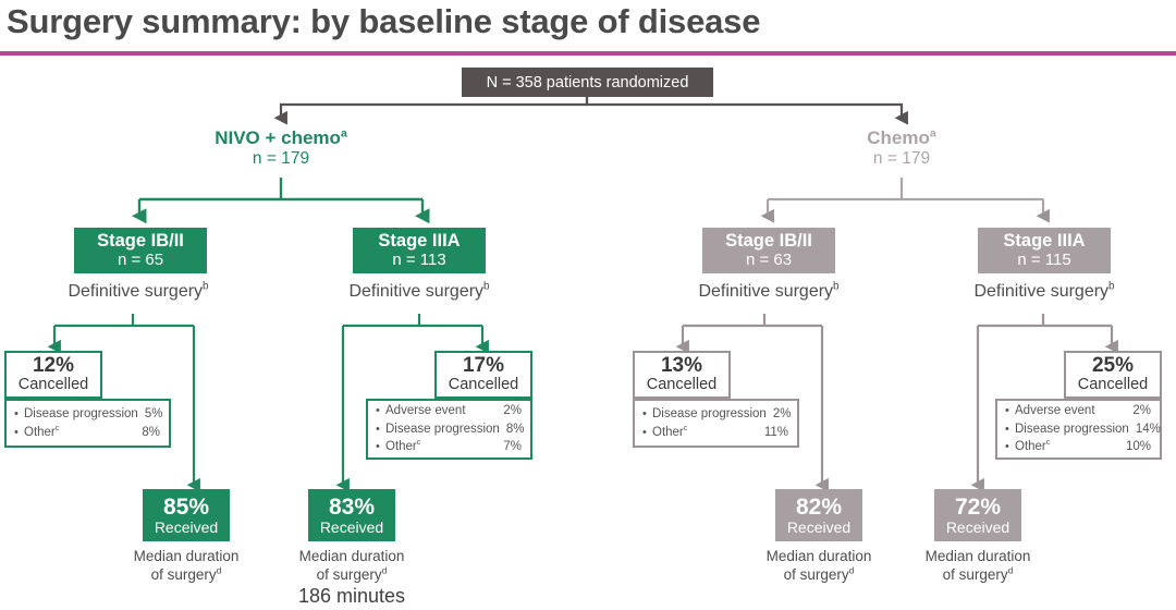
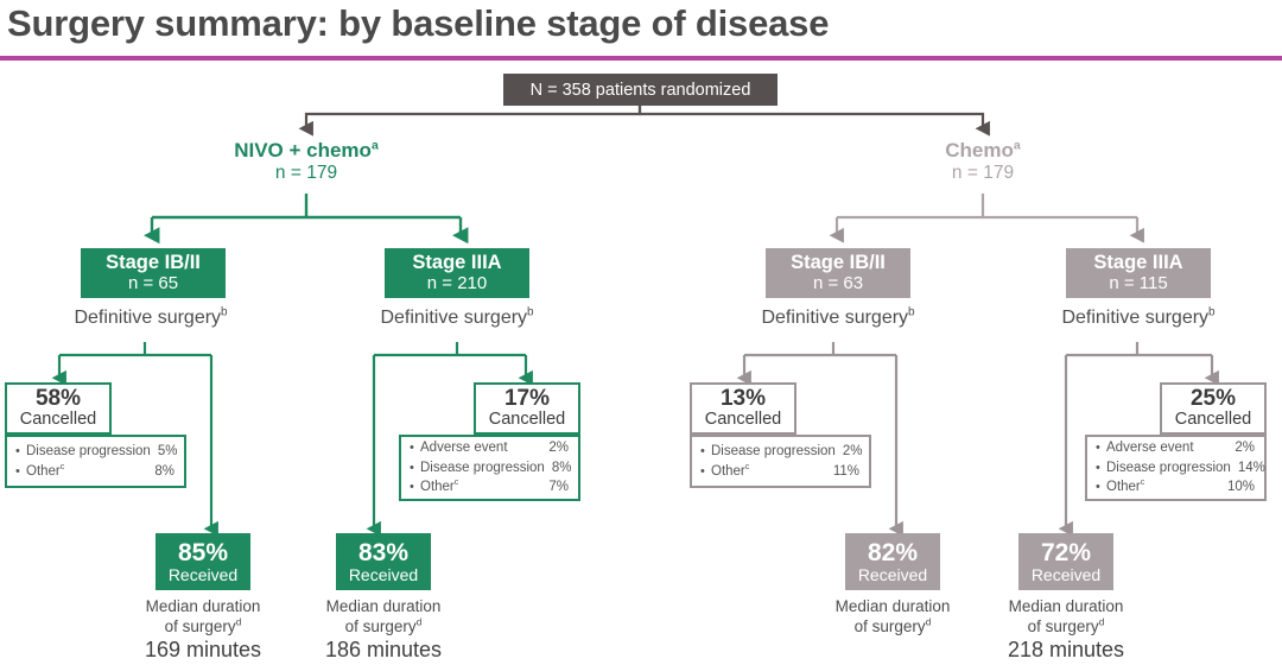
  Surgery summary: by baseline stage of disease
  N = 358 patients randomized
  NIVO + chemoa
  n = 179
  Chemoa
  n = 179
  Stage IB/II
  n = 65
  Definitive surgeryb
- 12%
+ 58%
  Cancelled
  •
  Disease progression
  5%
  •
  Otherc
  8%
  85%
  Received
  Median duration
  of surgeryd
+ 169 minutes
  Stage IIIA
- n = 113
+ n = 210
  Definitive surgeryb
  17%
  Cancelled
  •
  Adverse event
  2%
  •
  Disease progression
  8%
  •
  Otherc
  7%
  83%
  Received
  Median duration
  of surgeryd
  186 minutes
  Stage IB/II
  n = 63
  Definitive surgeryb
  13%
  Cancelled
  •
  Disease progression
  2%
  •
  Otherc
  11%
  82%
  Received
  Median duration
  of surgeryd
  Stage IIIA
  n = 115
  Definitive surgeryb
  25%
  Cancelled
  •
  Adverse event
  2%
  •
  Disease progression
  14%
  •
  Otherc
  10%
  72%
  Received
  Median duration
  of surgeryd
+ 218 minutes
